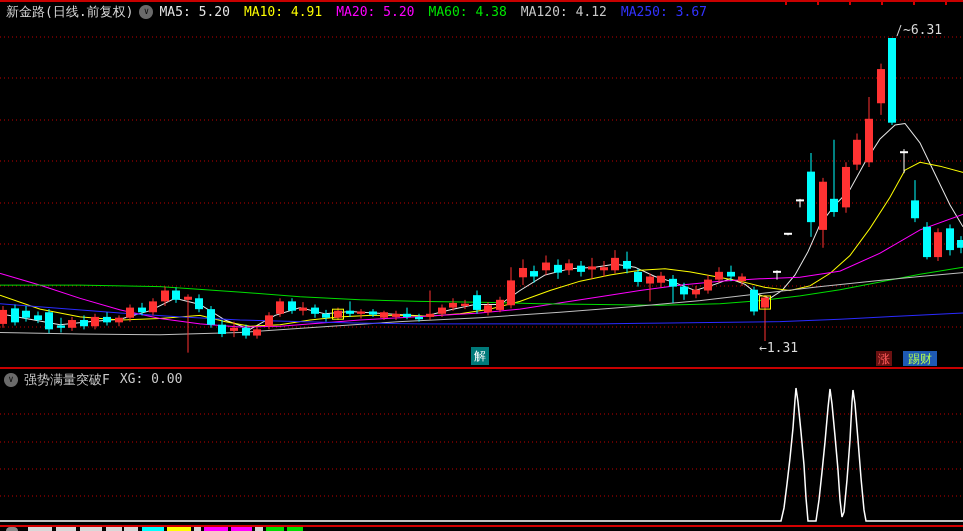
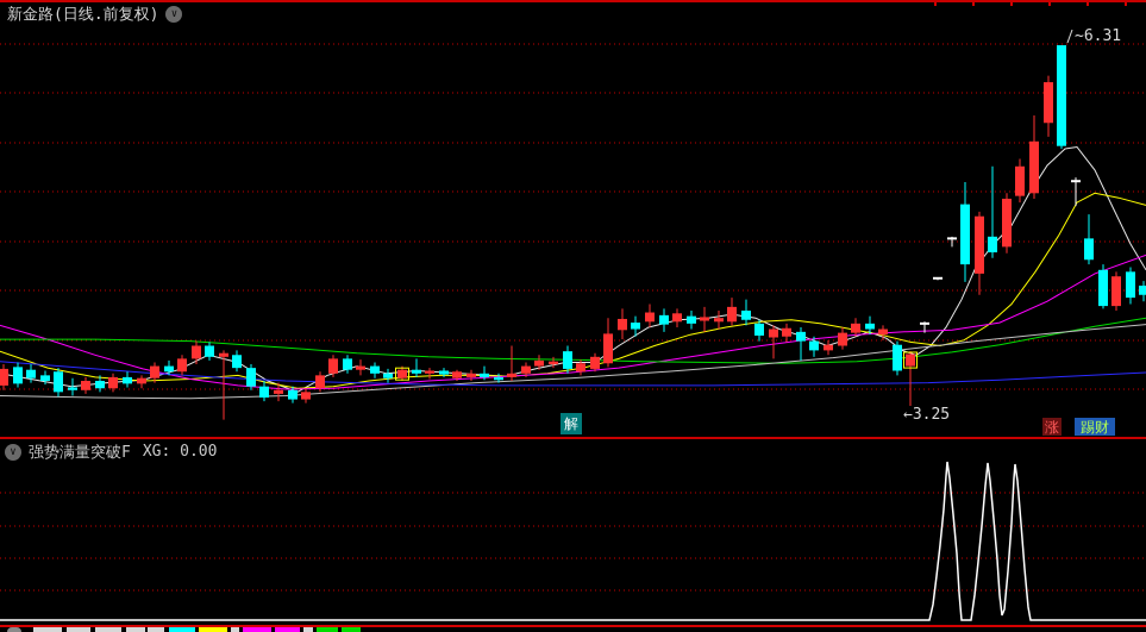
  新金路(日线.前复权)
  ∨
- MA5: 5.20
- MA10: 4.91
- MA20: 5.20
- MA60: 4.38
- MA120: 4.12
- MA250: 3.67
  ~6.31
- ←1.31
+ ←3.25
  解
  涨
  踢财
  ∨
  强势满量突破F
  XG: 0.00
